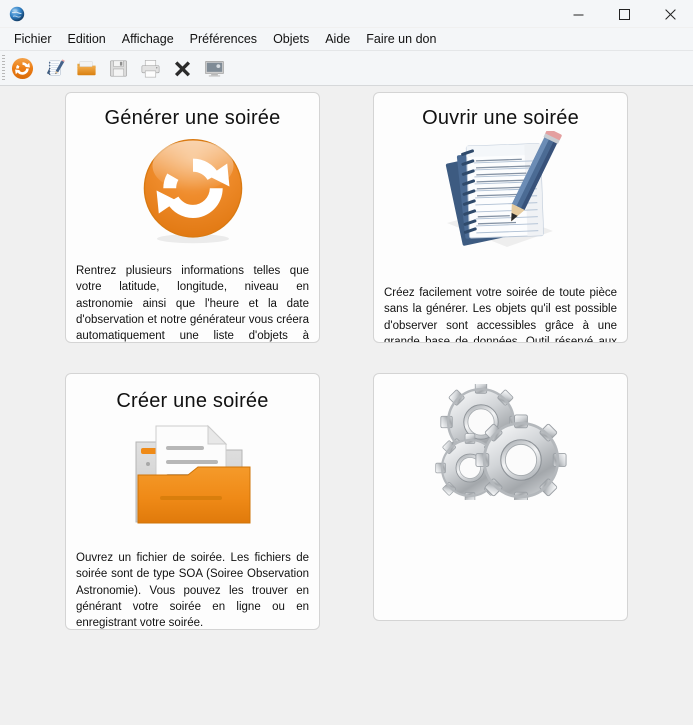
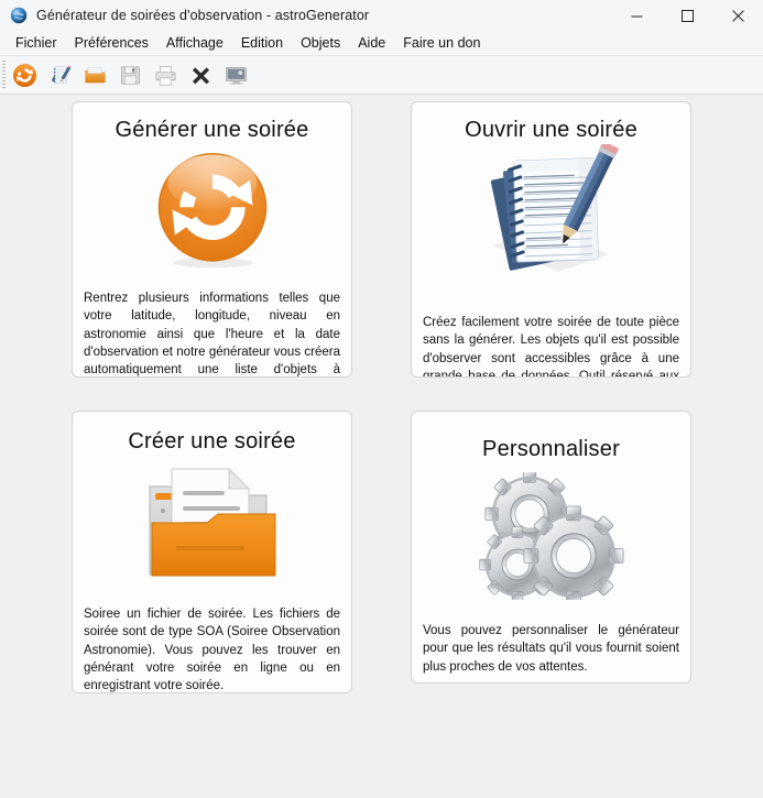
+ Générateur de soirées d'observation - astroGenerator
  Fichier
- Edition
+ Préférences
  Affichage
- Préférences
+ Edition
  Objets
  Aide
  Faire un don
  Générer une soirée
  Rentrez plusieurs informations telles que votre latitude, longitude, niveau en astronomie ainsi que l'heure et la date d'observation et notre générateur vous créera automatiquement une liste d'objets à
  Ouvrir une soirée
  Créez facilement votre soirée de toute pièce sans la générer. Les objets qu'il est possible d'observer sont accessibles grâce à une grande base de données. Outil réservé aux
  Créer une soirée
- Ouvrez un fichier de soirée. Les fichiers de soirée sont de type SOA (Soiree Observation Astronomie). Vous pouvez les trouver en générant votre soirée en ligne ou en enregistrant votre soirée.
+ Soiree un fichier de soirée. Les fichiers de soirée sont de type SOA (Soiree Observation Astronomie). Vous pouvez les trouver en générant votre soirée en ligne ou en enregistrant votre soirée.
+ Personnaliser
+ Vous pouvez personnaliser le générateur pour que les résultats qu'il vous fournit soient plus proches de vos attentes.
